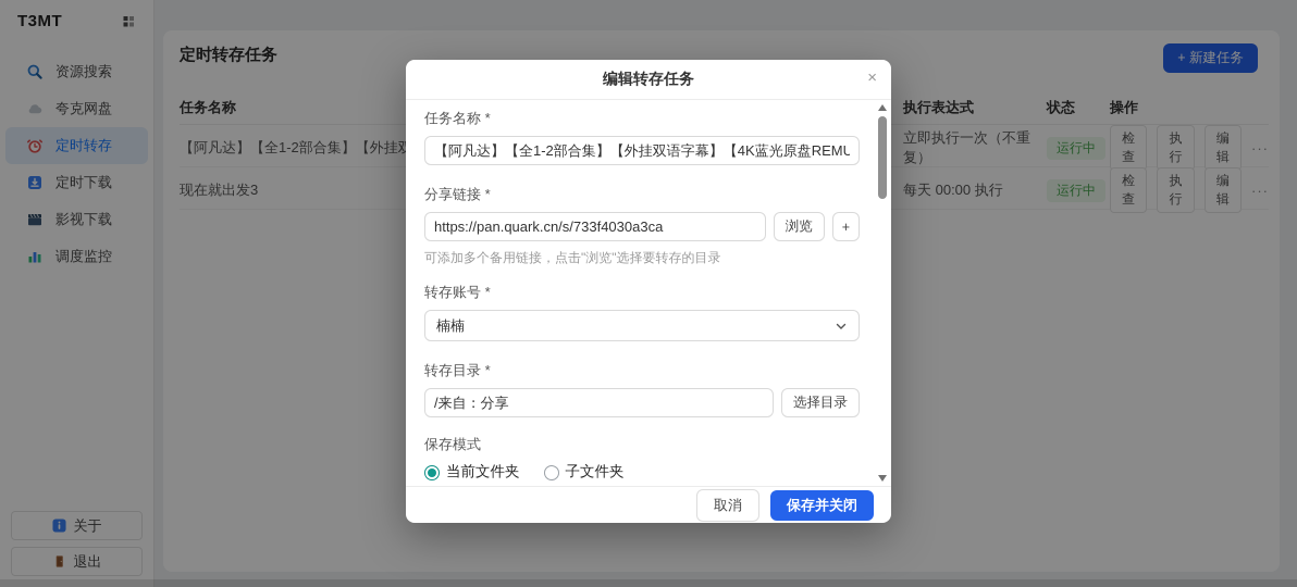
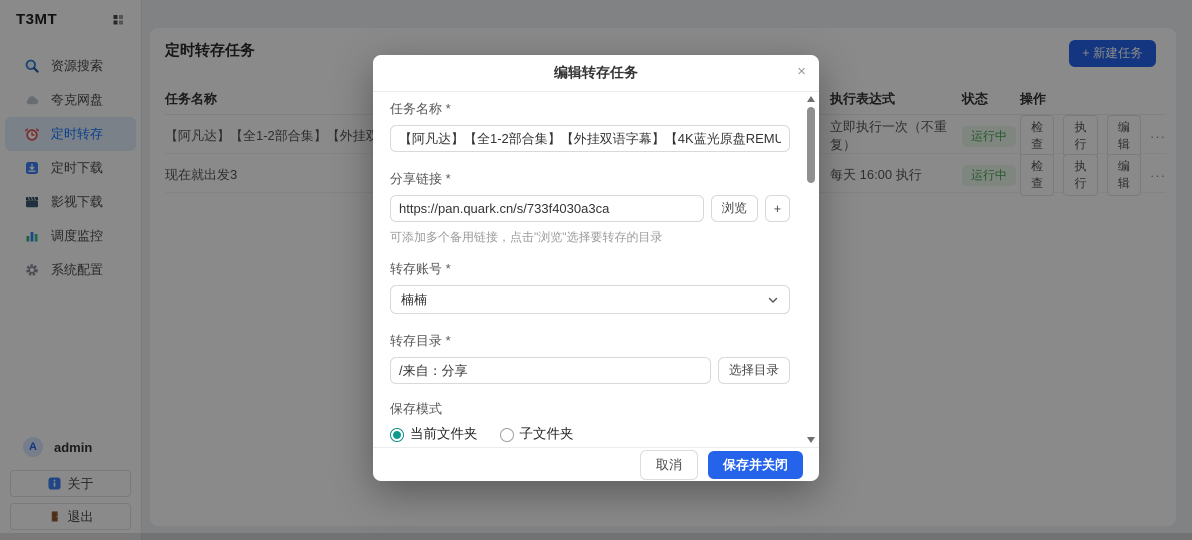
  T3MT
  资源搜索
  夸克网盘
  定时转存
  定时下载
  影视下载
  调度监控
+ 系统配置
+ A
+ admin
  关于
  退出
  定时转存任务
  + 新建任务
  任务名称
  执行表达式
  状态
  操作
  立即执行一次（不重复）
  运行中
  检查
  执行
  编辑
  ···
  现在就出发3
- 每天 00:00 执行
+ 每天 16:00 执行
  运行中
  检查
  执行
  编辑
  ···
  编辑转存任务
  ×
  任务名称 *
  【阿凡达】【全1-2部合集】【外挂双语字幕】【4K蓝光原盘REMU
  分享链接 *
  https://pan.quark.cn/s/733f4030a3ca
  浏览
  +
  可添加多个备用链接，点击"浏览"选择要转存的目录
  转存账号 *
  楠楠
  转存目录 *
  /来自：分享
  选择目录
  保存模式
  当前文件夹
  子文件夹
  取消
  保存并关闭
